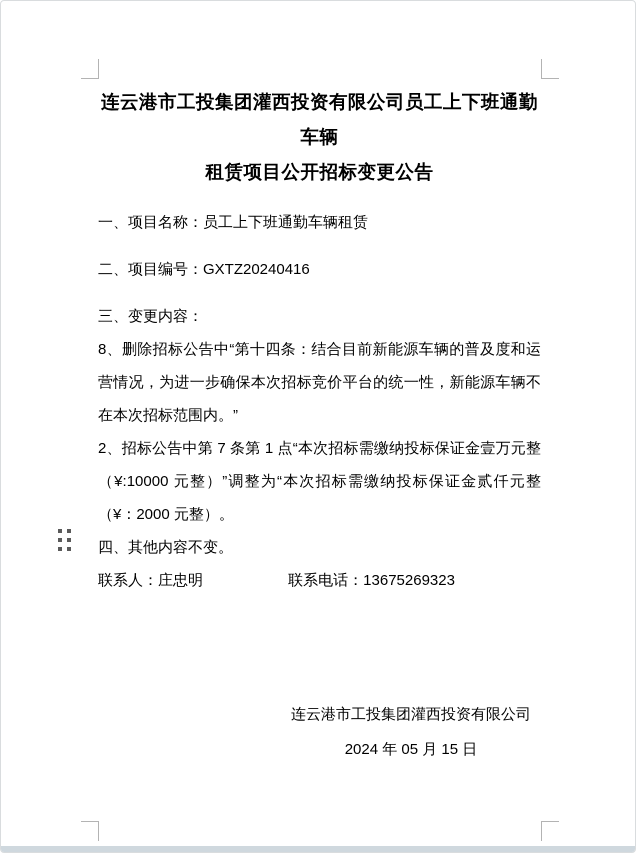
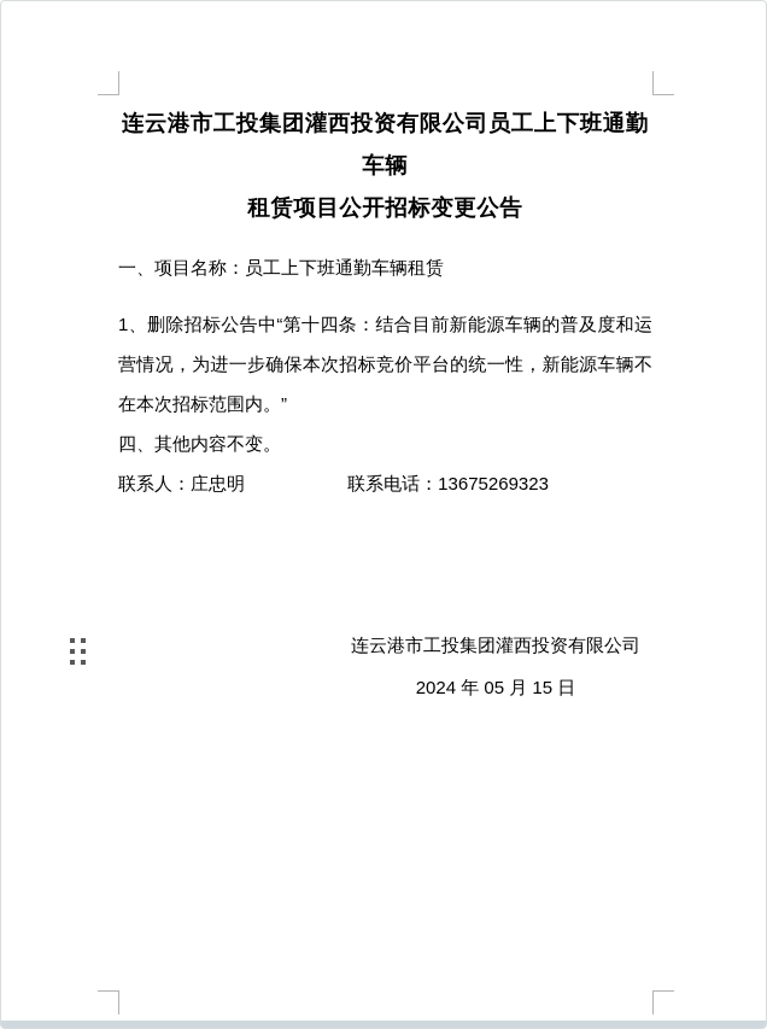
  连云港市工投集团灌西投资有限公司员工上下班通勤车辆
  租赁项目公开招标变更公告
  一、项目名称：员工上下班通勤车辆租赁
- 二、项目编号：GXTZ20240416
- 三、变更内容：
- 8、删除招标公告中“第十四条：结合目前新能源车辆的普及度和运营情况，为进一步确保本次招标竞价平台的统一性，新能源车辆不在本次招标范围内。”
+ 1、删除招标公告中“第十四条：结合目前新能源车辆的普及度和运营情况，为进一步确保本次招标竞价平台的统一性，新能源车辆不在本次招标范围内。”
- 2、招标公告中第 7 条第 1 点“本次招标需缴纳投标保证金壹万元整（¥:10000 元整）”调整为“本次招标需缴纳投标保证金贰仟元整（¥：2000 元整）。
  四、其他内容不变。
  联系人：庄忠明 联系电话：13675269323
  连云港市工投集团灌西投资有限公司
  2024 年 05 月 15 日
